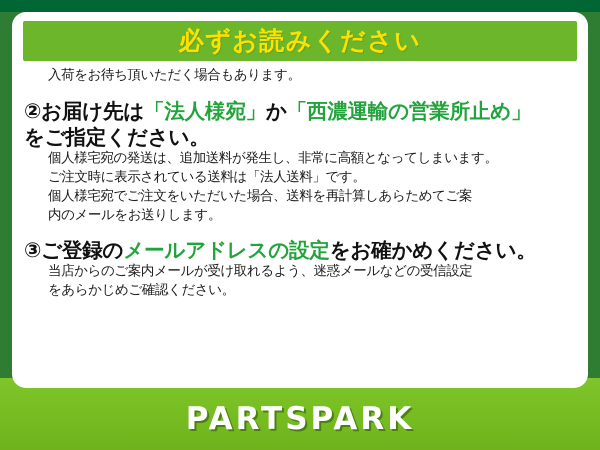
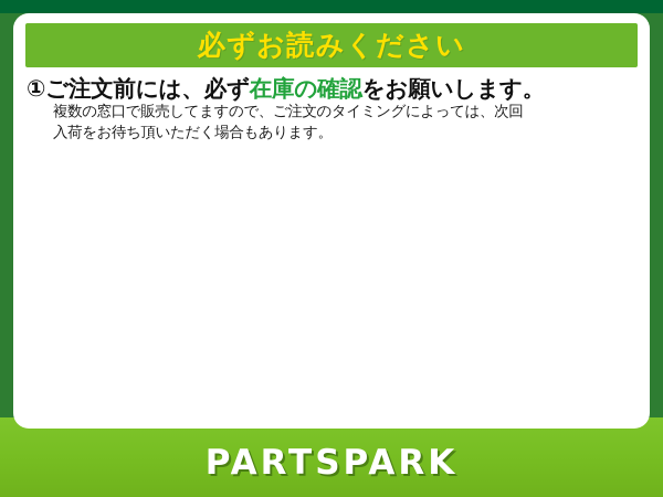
  必ずお読みください
+ ①ご注文前には、必ず在庫の確認をお願いします。
+ 複数の窓口で販売してますので、ご注文のタイミングによっては、次回
  入荷をお待ち頂いただく場合もあります。
- ②お届け先は「法人様宛」か「西濃運輸の営業所止め」
- をご指定ください。
- 個人様宅宛の発送は、追加送料が発生し、非常に高額となってしまいます。
- ご注文時に表示されている送料は「法人送料」です。
- 個人様宅宛でご注文をいただいた場合、送料を再計算しあらためてご案
- 内のメールをお送りします。
- ③ご登録のメールアドレスの設定をお確かめください。
- 当店からのご案内メールが受け取れるよう、迷惑メールなどの受信設定
- をあらかじめご確認ください。
  PARTSPARK
